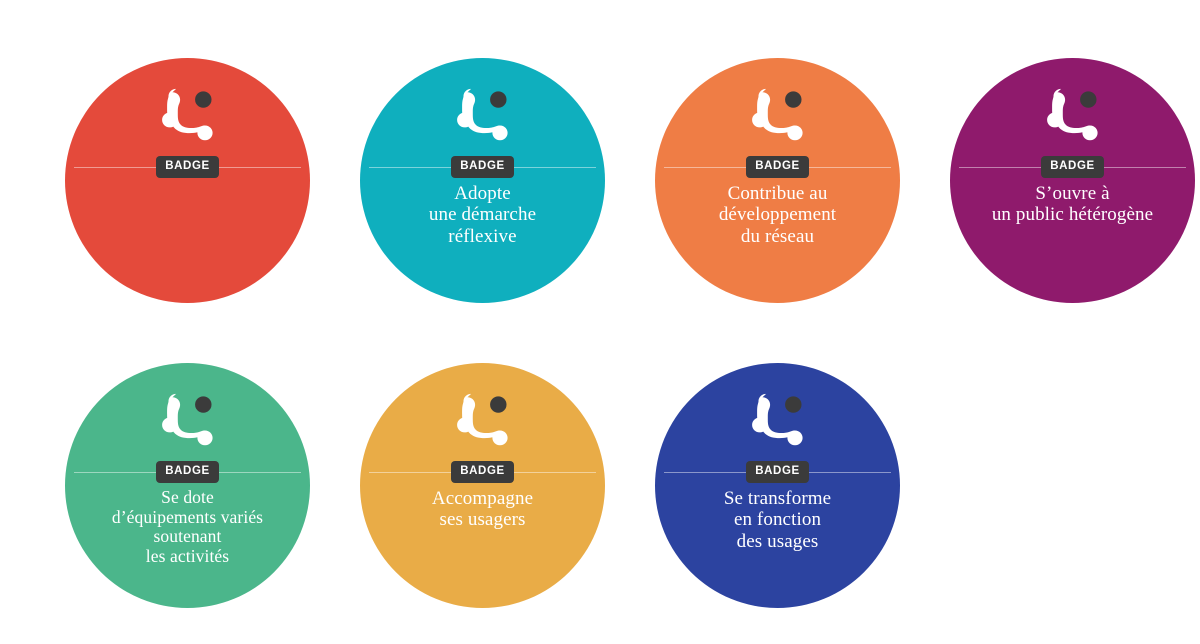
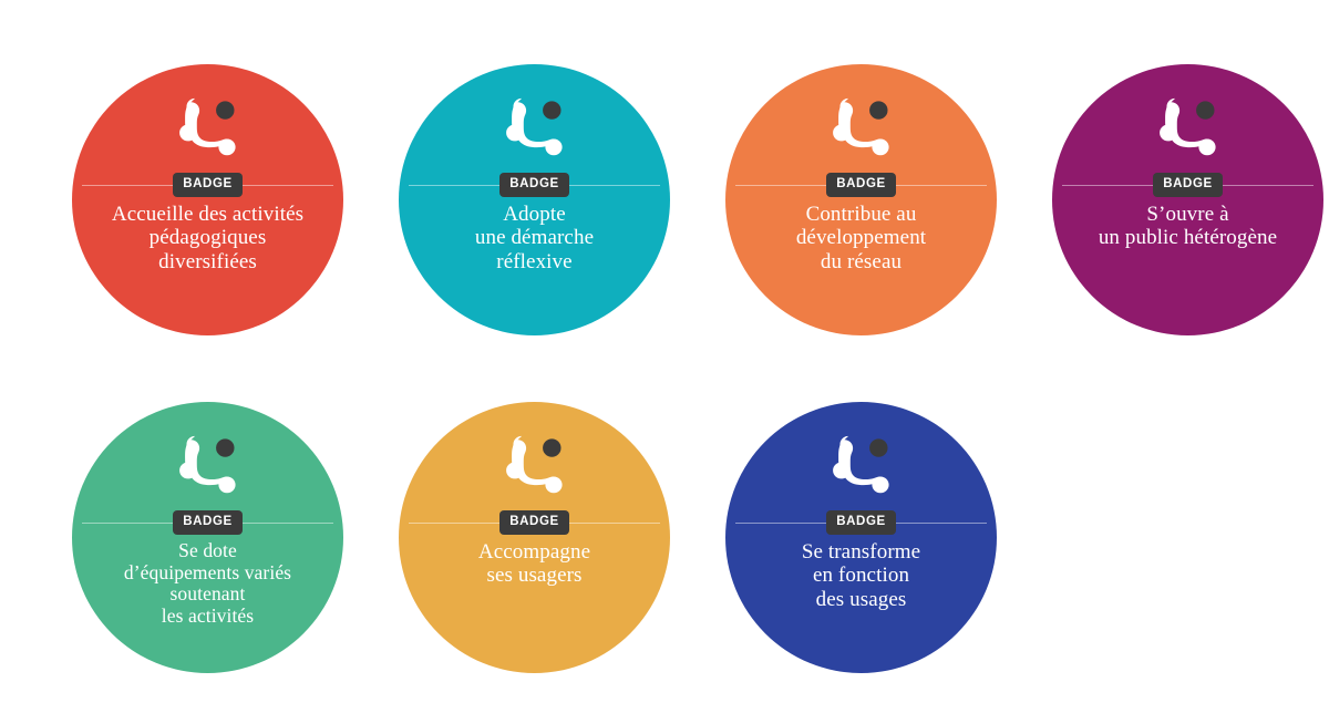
  BADGE
+ Accueille des activités
+ pédagogiques
+ diversifiées
  BADGE
  Adopte
  une démarche
  réflexive
  BADGE
  Contribue au
  développement
  du réseau
  BADGE
  S’ouvre à
  un public hétérogène
  BADGE
  Se dote
  d’équipements variés
  soutenant
  les activités
  BADGE
  Accompagne
  ses usagers
  BADGE
  Se transforme
  en fonction
  des usages
